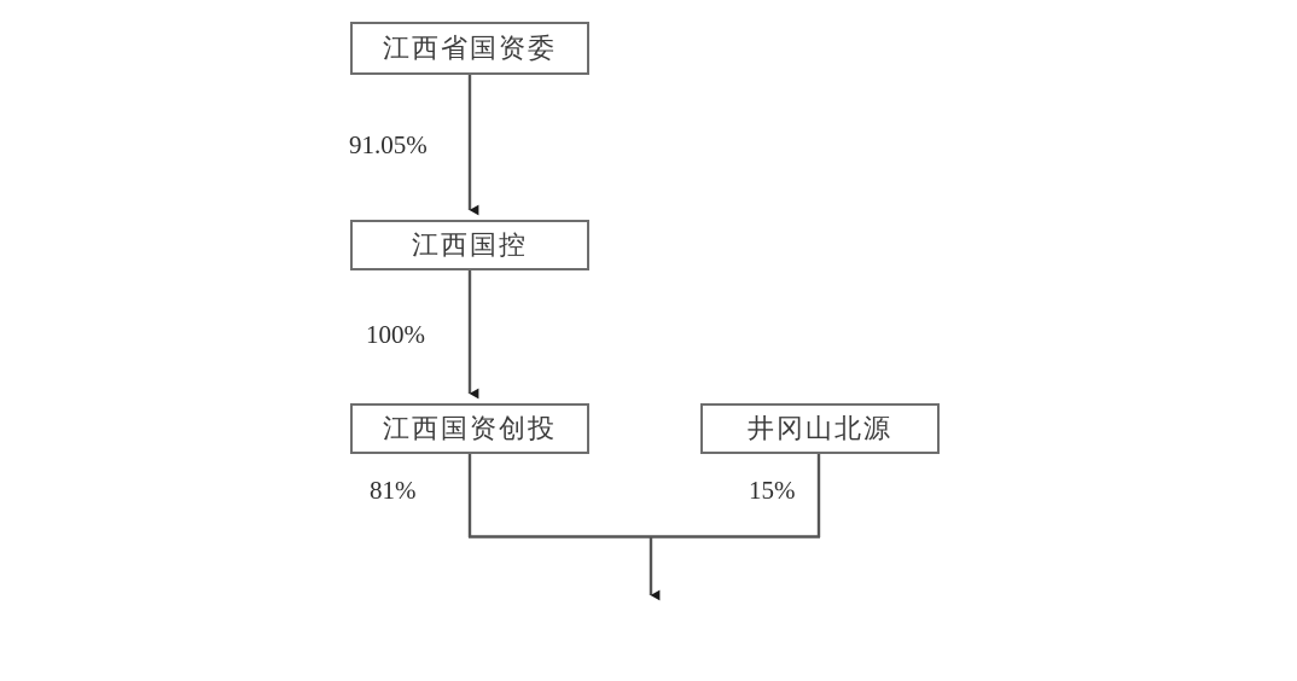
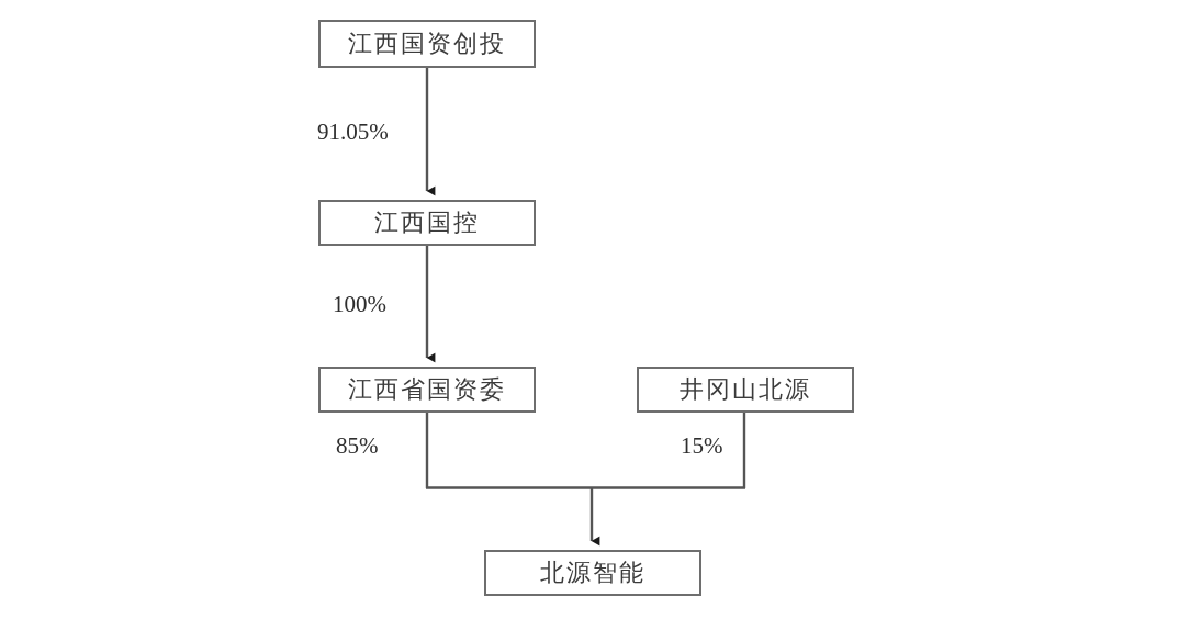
- 江西省国资委
+ 江西国资创投
  江西国控
- 江西国资创投
+ 江西省国资委
  井冈山北源
+ 北源智能
  91.05%
  100%
- 81%
+ 85%
  15%
